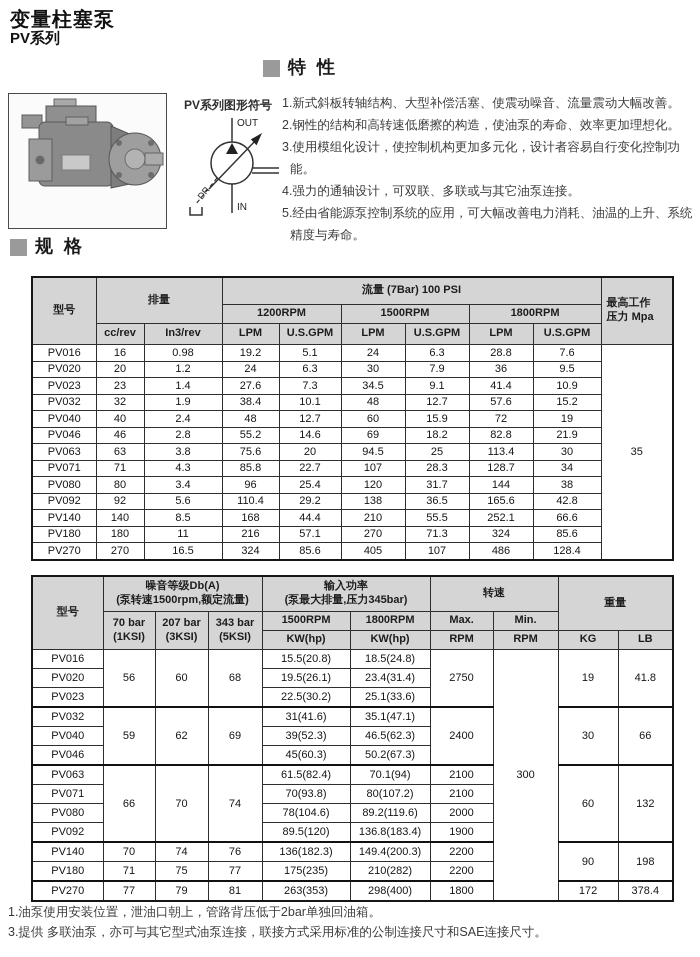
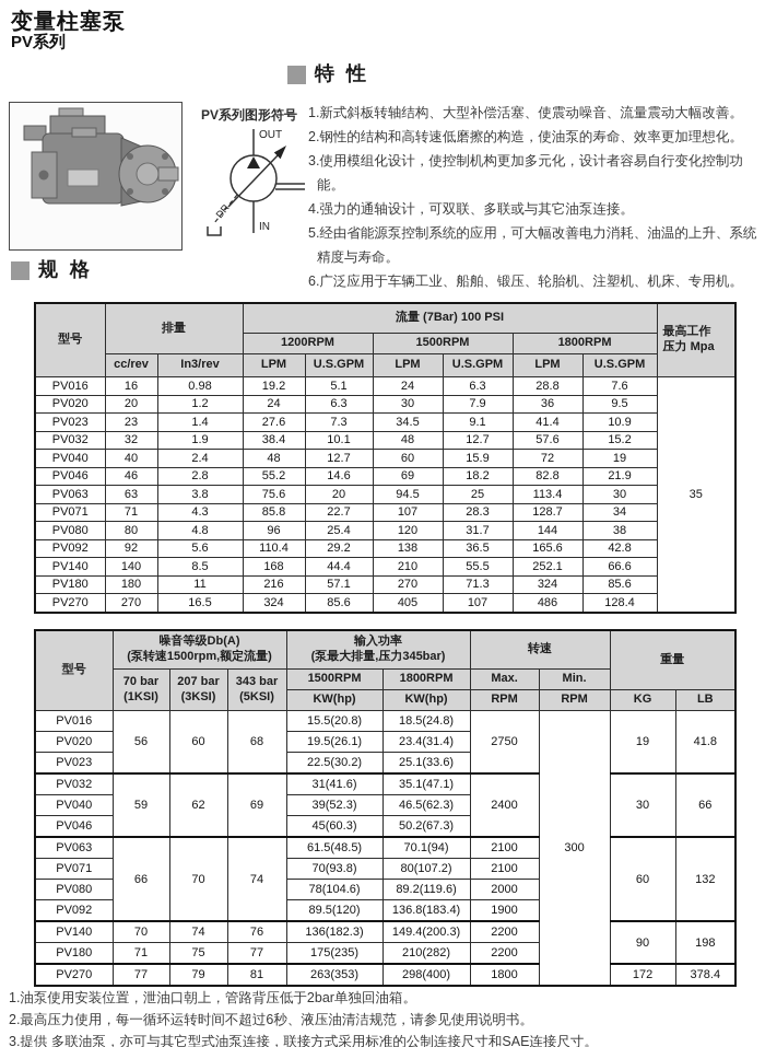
  变量柱塞泵
  PV系列
  特 性
  PV系列图形符号
  OUT
  IN
  1.新式斜板转轴结构、大型补偿活塞、使震动噪音、流量震动大幅改善。
  2.钢性的结构和高转速低磨擦的构造，使油泵的寿命、效率更加理想化。
  3.使用模组化设计，使控制机构更加多元化，设计者容易自行变化控制功能。
  4.强力的通轴设计，可双联、多联或与其它油泵连接。
  5.经由省能源泵控制系统的应用，可大幅改善电力消耗、油温的上升、系统精度与寿命。
+ 6.广泛应用于车辆工业、船舶、锻压、轮胎机、注塑机、机床、专用机。
  规 格
  型号	排量	流量 (7Bar) 100 PSI	最高工作 压力 Mpa
  1200RPM	1500RPM	1800RPM
  cc/rev	In3/rev	LPM	U.S.GPM	LPM	U.S.GPM	LPM	U.S.GPM
  PV016	16	0.98	19.2	5.1	24	6.3	28.8	7.6	35
  PV020	20	1.2	24	6.3	30	7.9	36	9.5
  PV023	23	1.4	27.6	7.3	34.5	9.1	41.4	10.9
  PV032	32	1.9	38.4	10.1	48	12.7	57.6	15.2
  PV040	40	2.4	48	12.7	60	15.9	72	19
  PV046	46	2.8	55.2	14.6	69	18.2	82.8	21.9
  PV063	63	3.8	75.6	20	94.5	25	113.4	30
  PV071	71	4.3	85.8	22.7	107	28.3	128.7	34
- PV080	80	3.4	96	25.4	120	31.7	144	38
+ PV080	80	4.8	96	25.4	120	31.7	144	38
  PV092	92	5.6	110.4	29.2	138	36.5	165.6	42.8
  PV140	140	8.5	168	44.4	210	55.5	252.1	66.6
  PV180	180	11	216	57.1	270	71.3	324	85.6
  PV270	270	16.5	324	85.6	405	107	486	128.4
  型号	噪音等级Db(A) (泵转速1500rpm,额定流量)	输入功率 (泵最大排量,压力345bar)	转速	重量
  70 bar (1KSI)	207 bar (3KSI)	343 bar (5KSI)	1500RPM	1800RPM	Max.	Min.
  KW(hp)	KW(hp)	RPM	RPM	KG	LB
  PV016	56	60	68	15.5(20.8)	18.5(24.8)	2750	300	19	41.8
  PV020	19.5(26.1)	23.4(31.4)
  PV023	22.5(30.2)	25.1(33.6)
  PV032	59	62	69	31(41.6)	35.1(47.1)	2400	30	66
  PV040	39(52.3)	46.5(62.3)
  PV046	45(60.3)	50.2(67.3)
- PV063	66	70	74	61.5(82.4)	70.1(94)	2100	60	132
+ PV063	66	70	74	61.5(48.5)	70.1(94)	2100	60	132
  PV071	70(93.8)	80(107.2)	2100
  PV080	78(104.6)	89.2(119.6)	2000
  PV092	89.5(120)	136.8(183.4)	1900
  PV140	70	74	76	136(182.3)	149.4(200.3)	2200	90	198
  PV180	71	75	77	175(235)	210(282)	2200
  PV270	77	79	81	263(353)	298(400)	1800	172	378.4
  1.油泵使用安装位置，泄油口朝上，管路背压低于2bar单独回油箱。
+ 2.最高压力使用，每一循环运转时间不超过6秒、液压油清洁规范，请参见使用说明书。
  3.提供 多联油泵，亦可与其它型式油泵连接，联接方式采用标准的公制连接尺寸和SAE连接尺寸。
